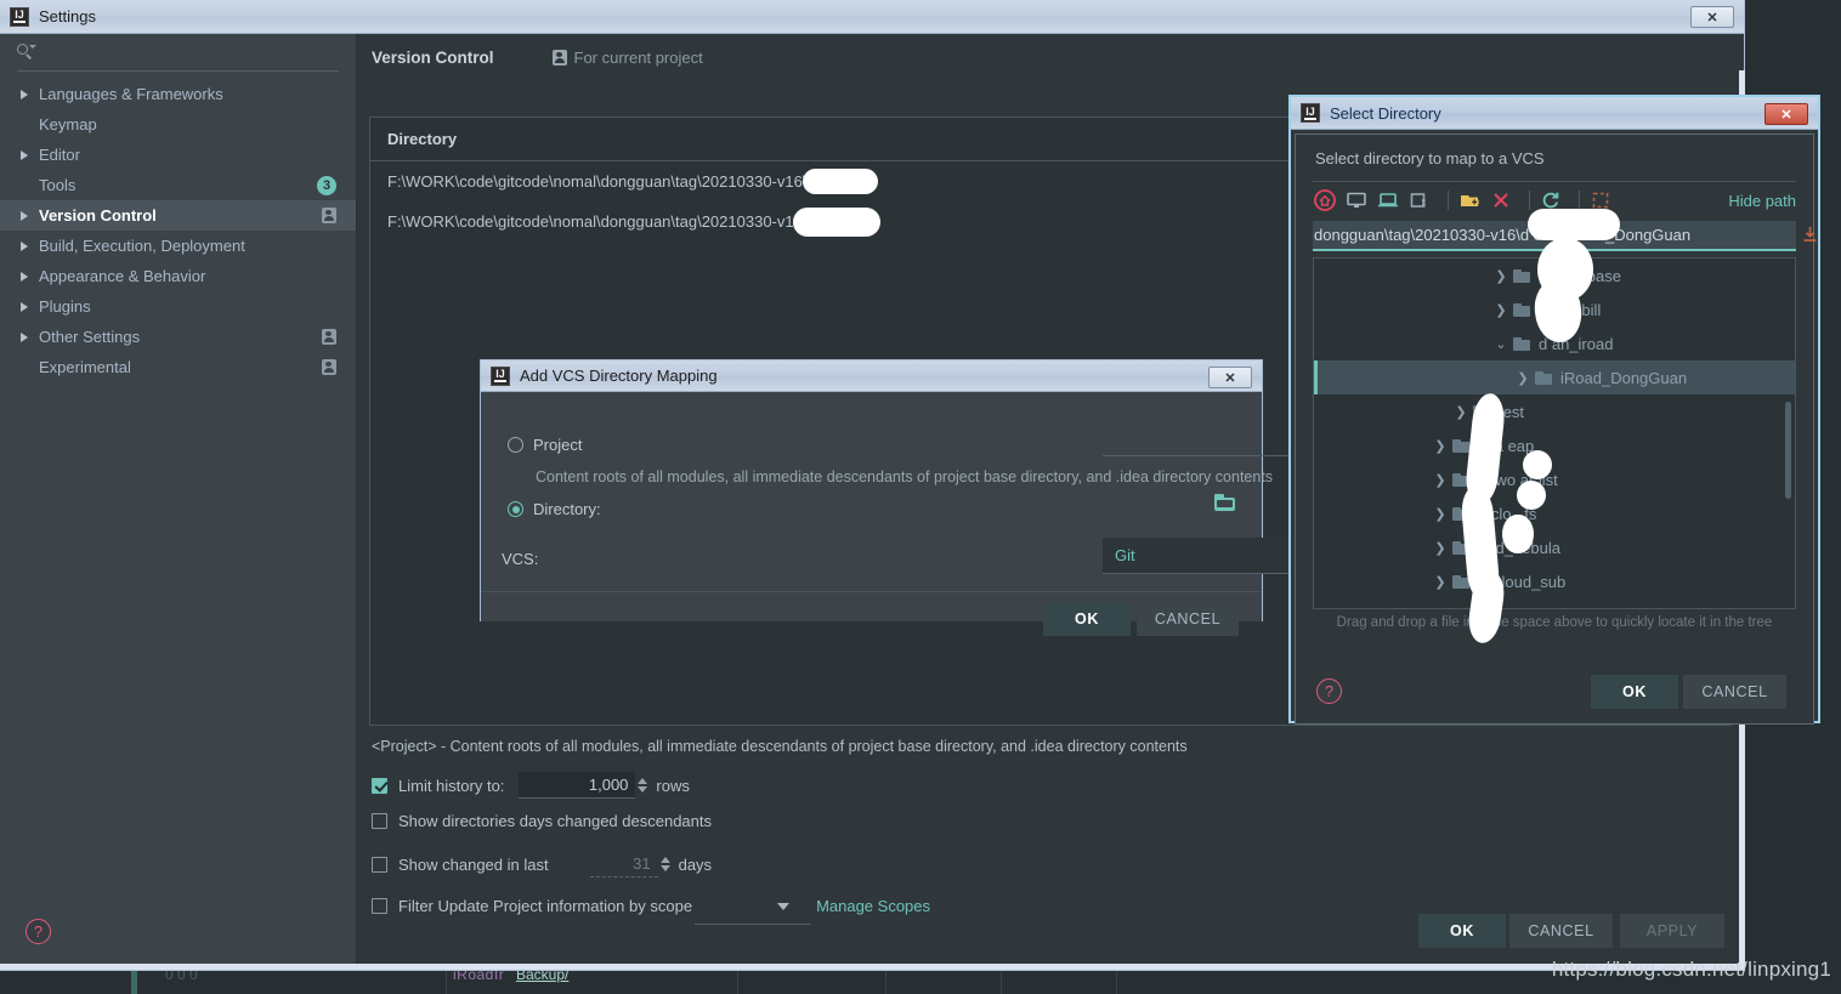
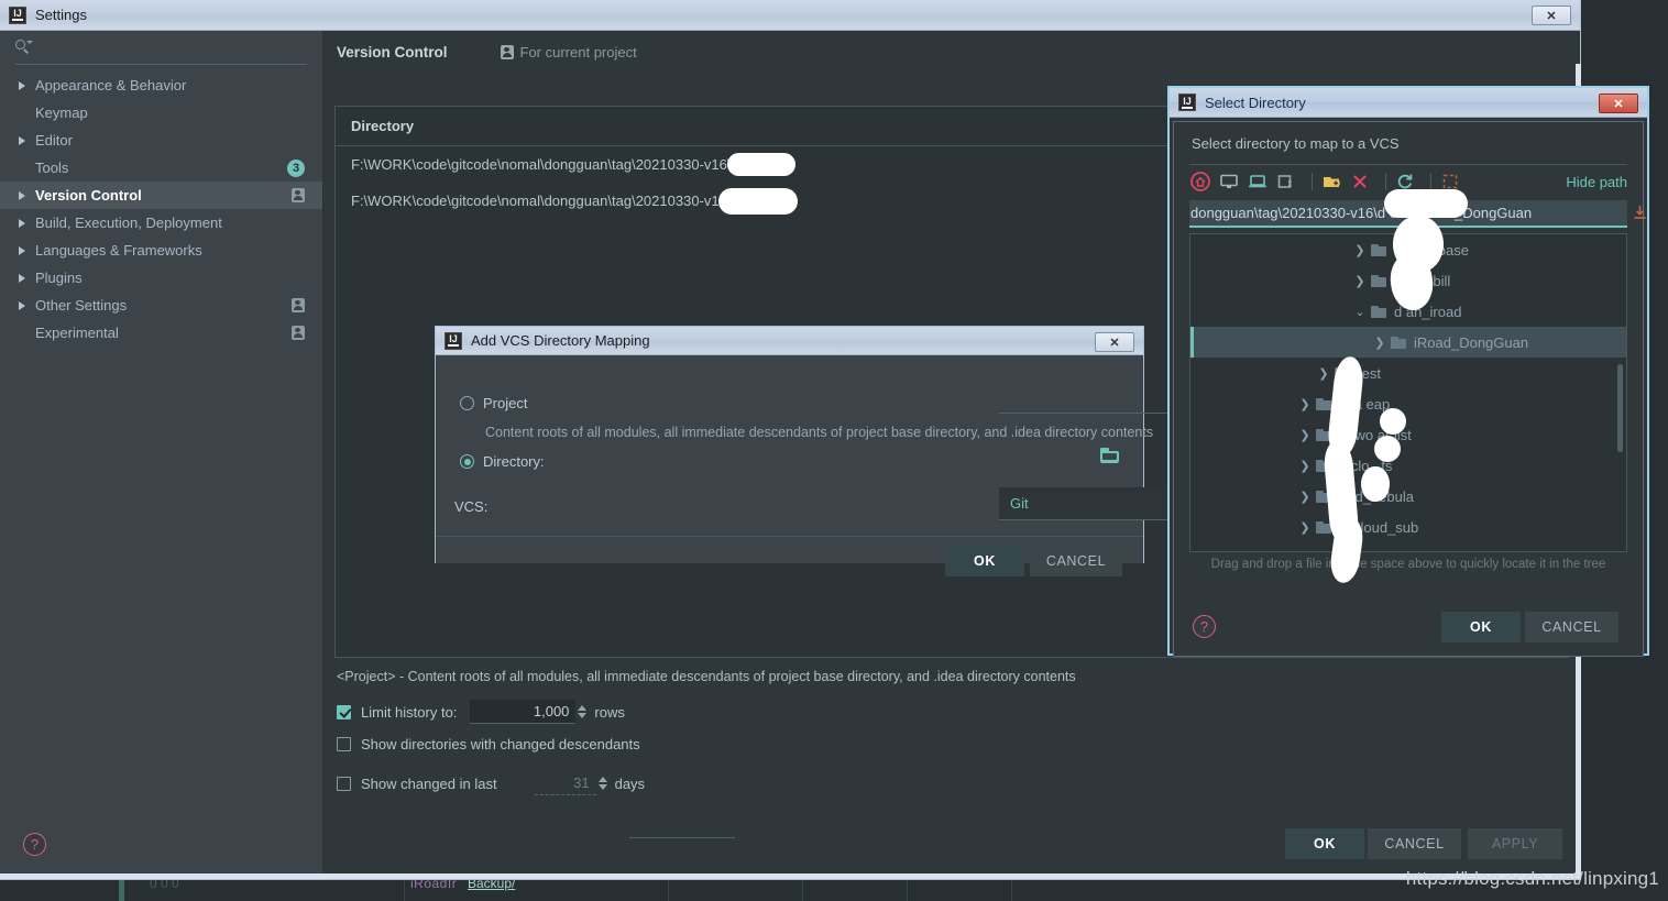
  0 0 0
  iRoadIr
  Backup/
  IJ
  Settings
  ✕
- Languages & Frameworks
+ Appearance & Behavior
  Keymap
  Editor
  Tools
  3
  Version Control
  Build, Execution, Deployment
- Appearance & Behavior
+ Languages & Frameworks
  Plugins
  Other Settings
  Experimental
  Version Control
  For current project
  Directory
  F:\WORK\code\gitcode\nomal\dongguan\tag\20210330-v16
  F:\WORK\code\gitcode\nomal\dongguan\tag\20210330-v1
  <Project> - Content roots of all modules, all immediate descendants of project base directory, and .idea directory contents
  Limit history to:
  1,000
  rows
- Show directories days changed descendants
+ Show directories with changed descendants
  Show changed in last
  31
  days
- Filter Update Project information by scope
- Manage Scopes
  ?
  OK
  CANCEL
  APPLY
  IJ
  Add VCS Directory Mapping
  ✕
  Project
  Content roots of all modules, all immediate descendants of project base directory, and .idea directory contents
  Directory:
  VCS:
  Git
  OK
  CANCEL
  IJ
  Select Directory
  ✕
  Select directory to map to a VCS
  Hide path
  dongguan\tag\20210330-v16\dDongGuan
  ❯
  ❯
  ⌄
  d an_iroad
  ❯
  iRoad_DongGuan
  ❯
  est
  ❯
  ❯
  wo ar list
  ❯
  clo _fs
  ❯
  ❯
  loud_sub
  Drag and drop a file ie space above to quickly locate it in the tree
  ?
  OK
  CANCEL
  https://blog.csdn.net/linpxing1
